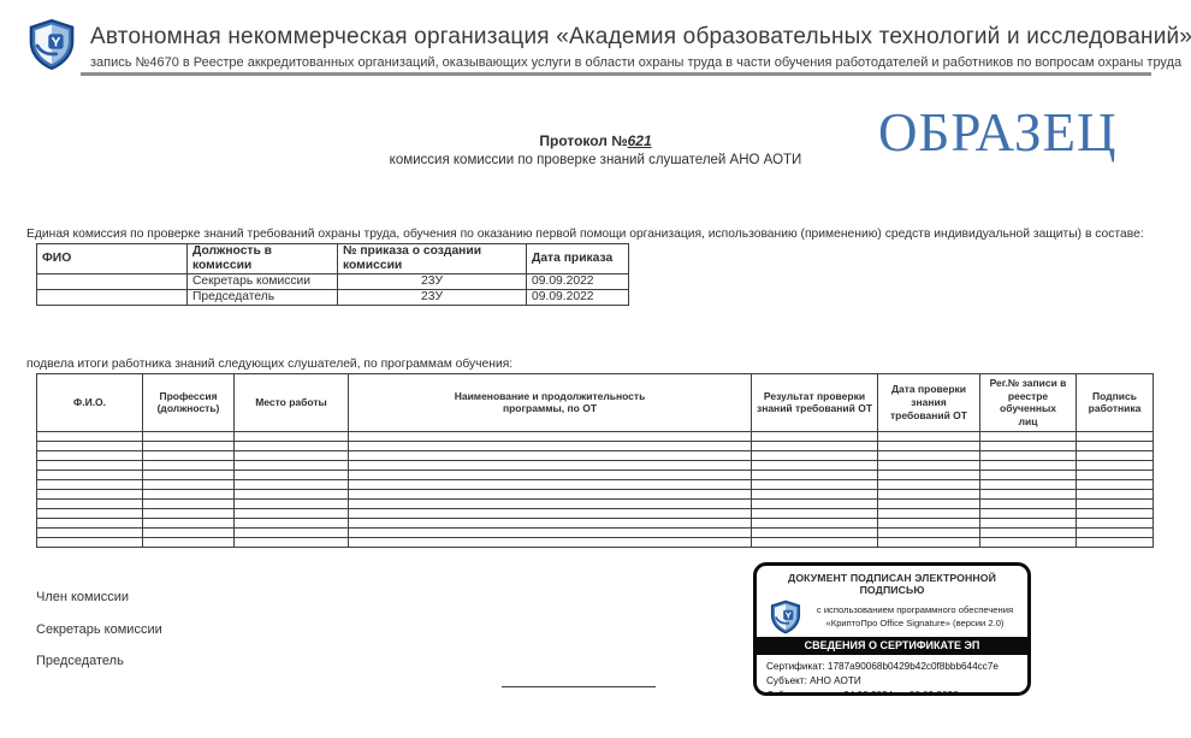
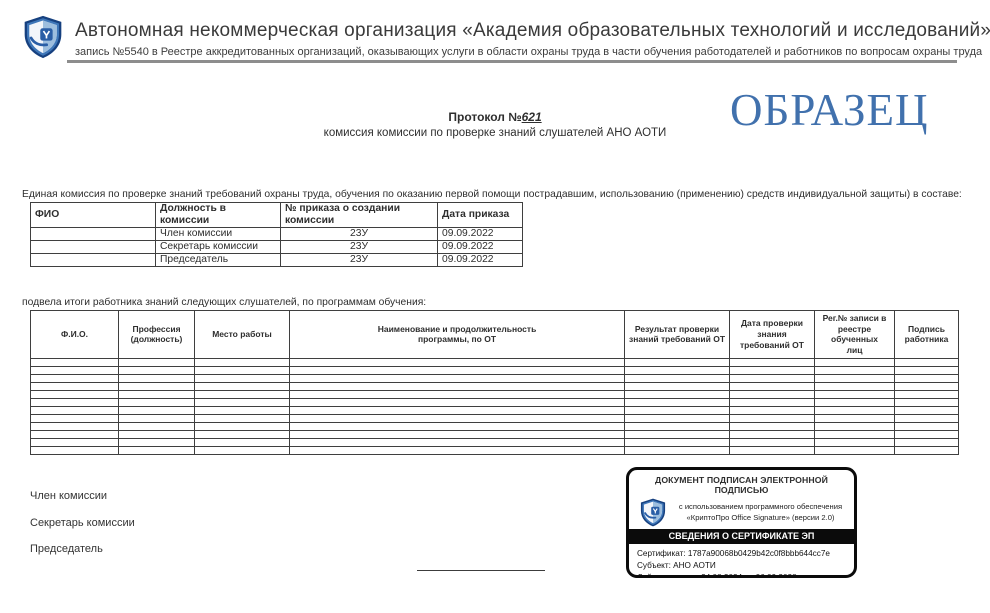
  Автономная некоммерческая организация «Академия образовательных технологий и исследований»
- запись №4670 в Реестре аккредитованных организаций, оказывающих услуги в области охраны труда в части обучения работодателей и работников по вопросам охраны труда
+ запись №5540 в Реестре аккредитованных организаций, оказывающих услуги в области охраны труда в части обучения работодателей и работников по вопросам охраны труда
  ОБРАЗЕЦ
  Протокол №621
  комиссия комиссии по проверке знаний слушателей АНО АОТИ
- Единая комиссия по проверке знаний требований охраны труда, обучения по оказанию первой помощи организация, использованию (применению) средств индивидуальной защиты) в составе:
+ Единая комиссия по проверке знаний требований охраны труда, обучения по оказанию первой помощи пострадавшим, использованию (применению) средств индивидуальной защиты) в составе:
  ФИО	Должность в комиссии	№ приказа о создании комиссии	Дата приказа
+ 	Член комиссии	23У	09.09.2022
  	Секретарь комиссии	23У	09.09.2022
  	Председатель	23У	09.09.2022
  подвела итоги работника знаний следующих слушателей, по программам обучения:
  Ф.И.О.	Профессия (должность)	Место работы	Наименование и продолжительность программы, по ОТ	Результат проверки знаний требований ОТ	Дата проверки знания требований ОТ	Рег.№ записи в реестре обученных лиц	Подпись работника
  Член комиссии
  Секретарь комиссии
  Председатель
  ДОКУМЕНТ ПОДПИСАН ЭЛЕКТРОННОЙ ПОДПИСЬЮ
  с использованием программного обеспечения
  «КриптоПро Office Signature» (версии 2.0)
  СВЕДЕНИЯ О СЕРТИФИКАТЕ ЭП
  Сертификат: 1787a90068b0429b42c0f8bbb644cc7e
  Субъект: АНО АОТИ
